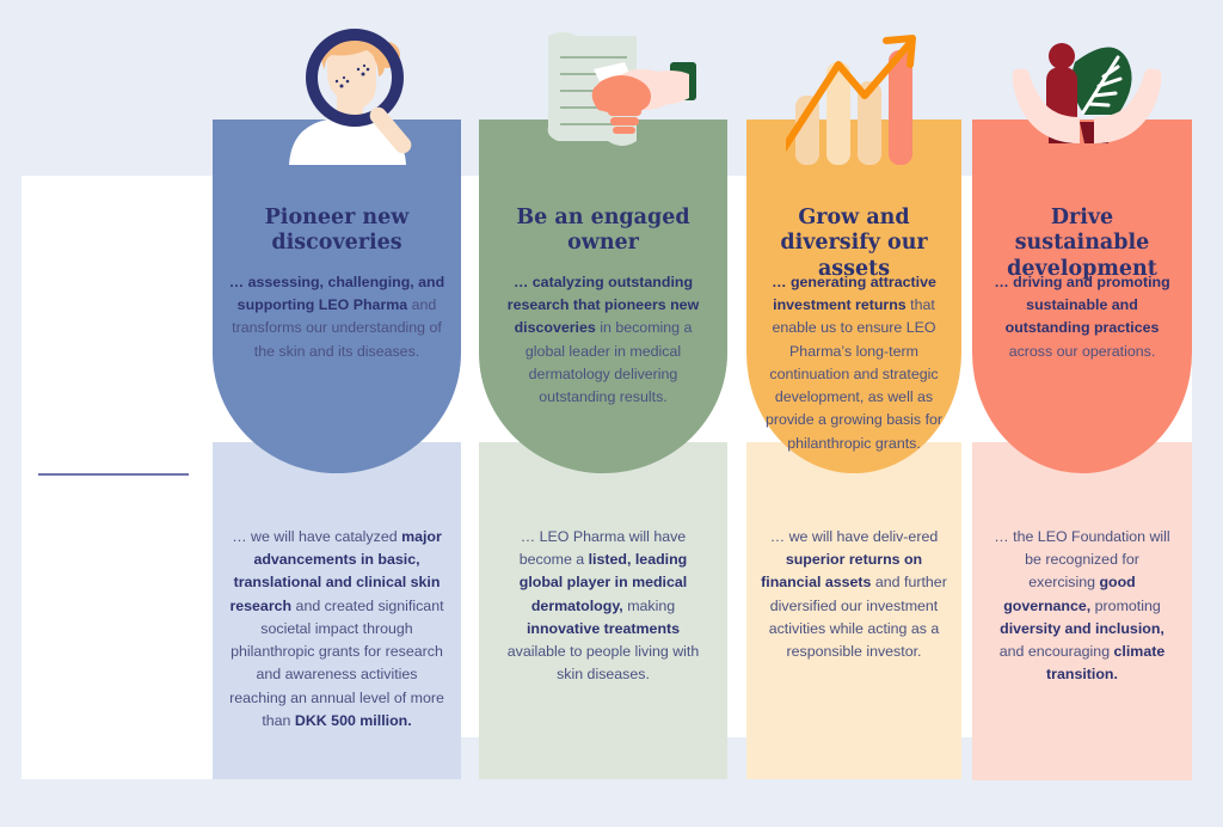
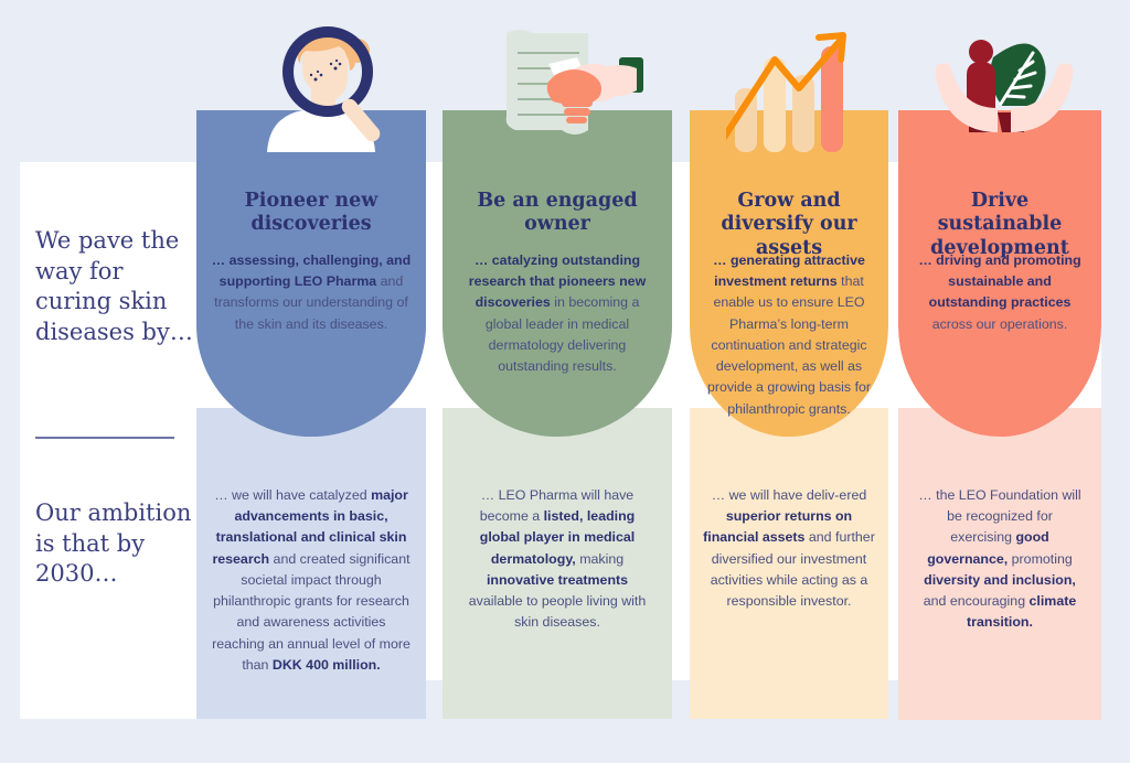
+ We pave the way for curing skin diseases by…
+ Our ambition is that by 2030…
  Pioneer new discoveries
  … assessing, challenging, and supporting LEO Pharma and transforms our understanding of the skin and its diseases.
- … we will have catalyzed major advancements in basic, translational and clinical skin research and created significant societal impact through philanthropic grants for research and awareness activities reaching an annual level of more than DKK 500 million.
+ … we will have catalyzed major advancements in basic, translational and clinical skin research and created significant societal impact through philanthropic grants for research and awareness activities reaching an annual level of more than DKK 400 million.
  Be an engaged owner
  … catalyzing outstanding research that pioneers new discoveries in becoming a global leader in medical dermatology delivering outstanding results.
  … LEO Pharma will have become a listed, leading global player in medical dermatology, making innovative treatments available to people living with skin diseases.
  Grow and diversify our assets
  … generating attractive investment returns that enable us to ensure LEO Pharma’s long-term continuation and strategic development, as well as provide a growing basis for philanthropic grants.
  … we will have deliv-ered superior returns on financial assets and further diversified our investment activities while acting as a responsible investor.
  Drive sustainable development
  … driving and promoting sustainable and outstanding practices across our operations.
  … the LEO Foundation will be recognized for exercising good governance, promoting diversity and inclusion, and encouraging climate transition.
